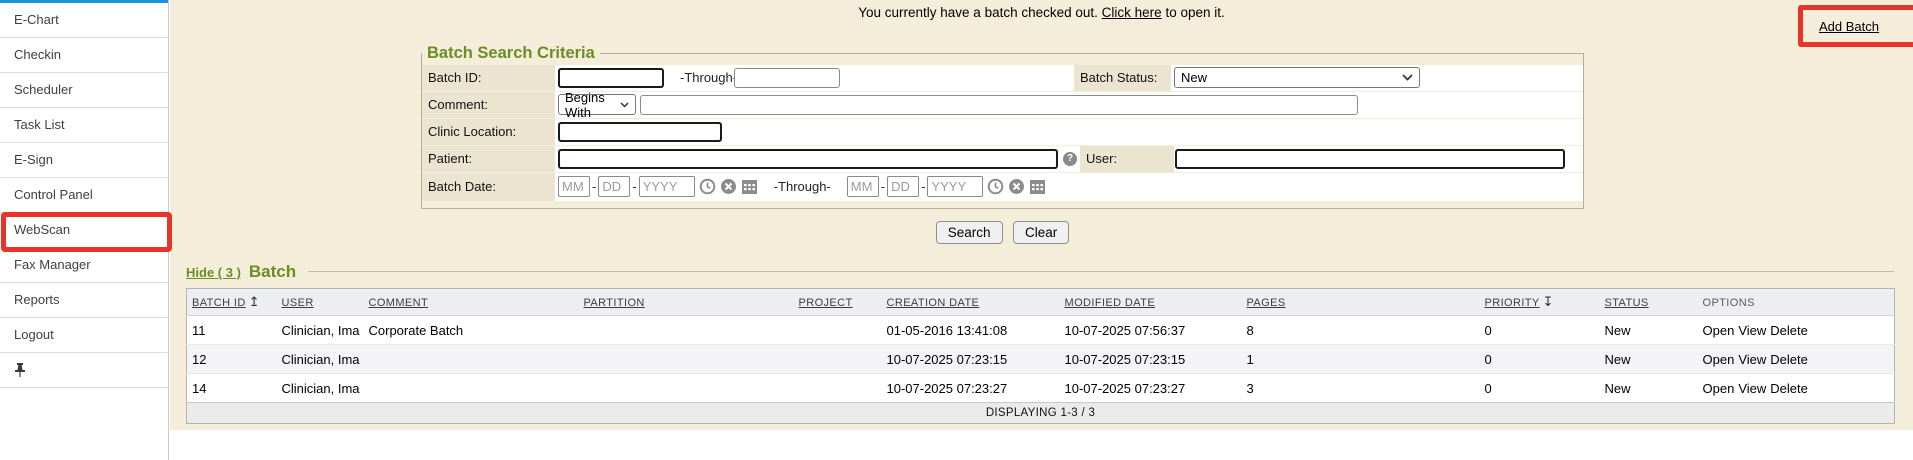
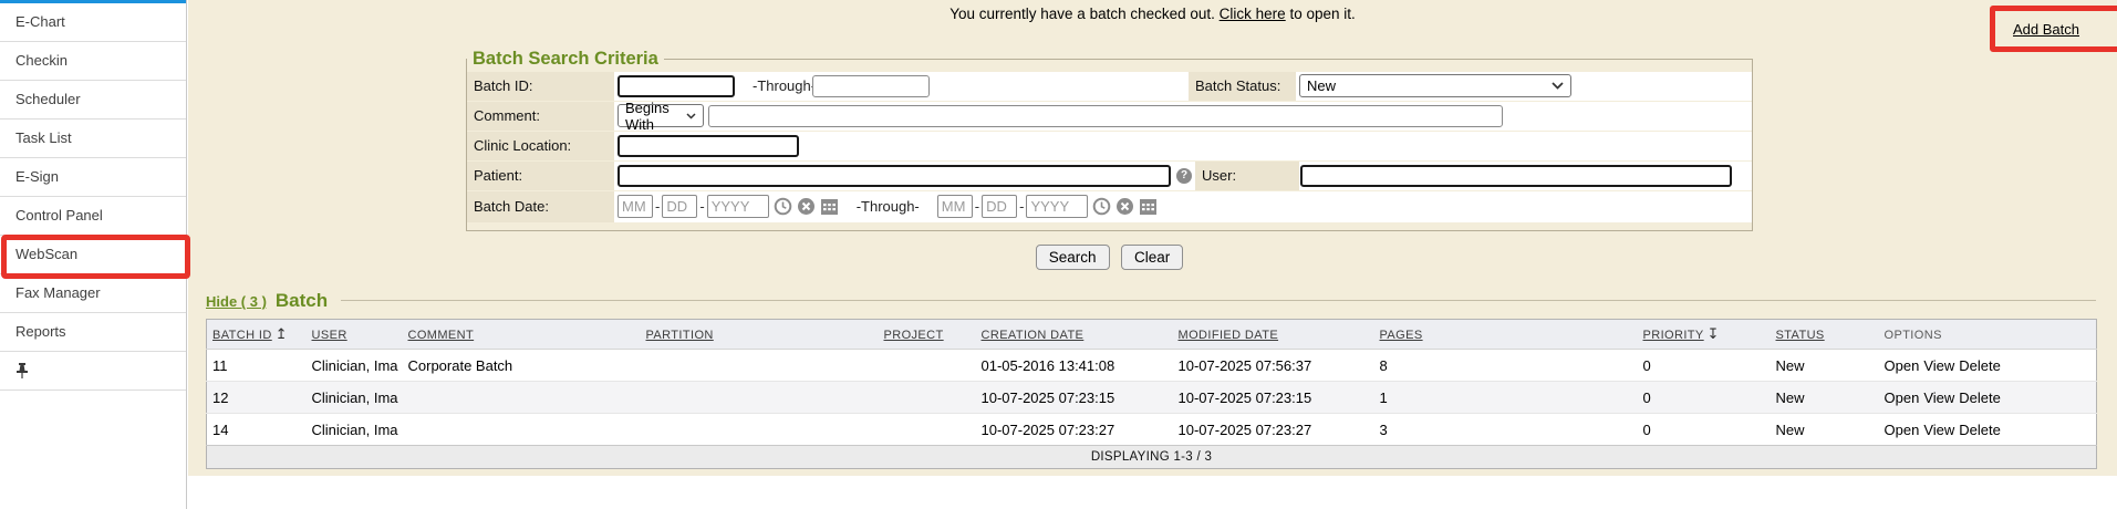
  E-Chart
  Checkin
  Scheduler
  Task List
  E-Sign
  Control Panel
  WebScan
  Fax Manager
  Reports
- Logout
  You currently have a batch checked out. Click here to open it.
  Add Batch
  Batch Search Criteria
  Batch ID:
  -Through
  Batch Status:
  New
  Comment:
  Begins With
  Clinic Location:
  Patient:
  ?
  User:
  Batch Date:
  MM
  -
  DD
  -
  YYYY
  -Through-
  MM
  -
  DD
  -
  YYYY
  Search Clear
  Hide ( 3 )
  Batch
  BATCH ID ↥	USER	COMMENT	PARTITION	PROJECT	CREATION DATE	MODIFIED DATE	PAGES	PRIORITY ↧	STATUS	OPTIONS
  11	Clinician, Ima	Corporate Batch			01-05-2016 13:41:08	10-07-2025 07:56:37	8	0	New	Open View Delete
  12	Clinician, Ima				10-07-2025 07:23:15	10-07-2025 07:23:15	1	0	New	Open View Delete
  14	Clinician, Ima				10-07-2025 07:23:27	10-07-2025 07:23:27	3	0	New	Open View Delete
  DISPLAYING 1-3 / 3
